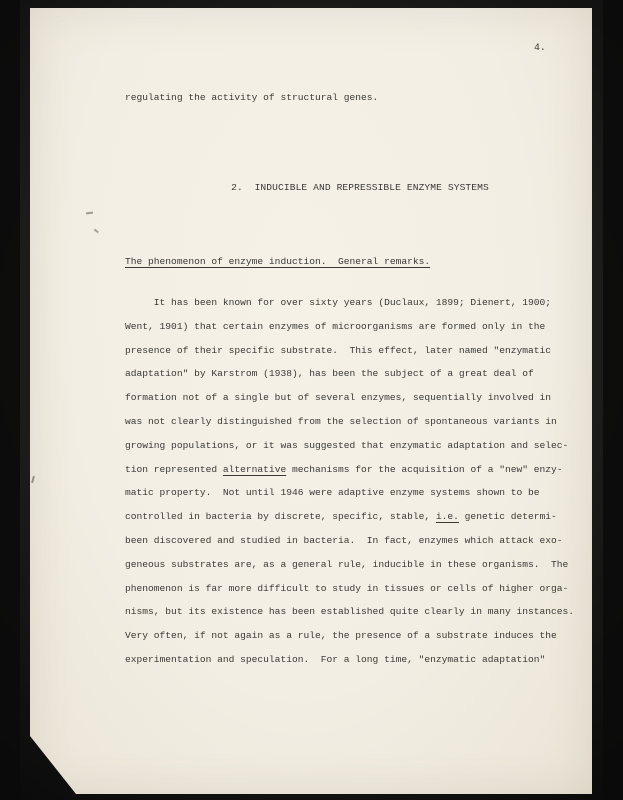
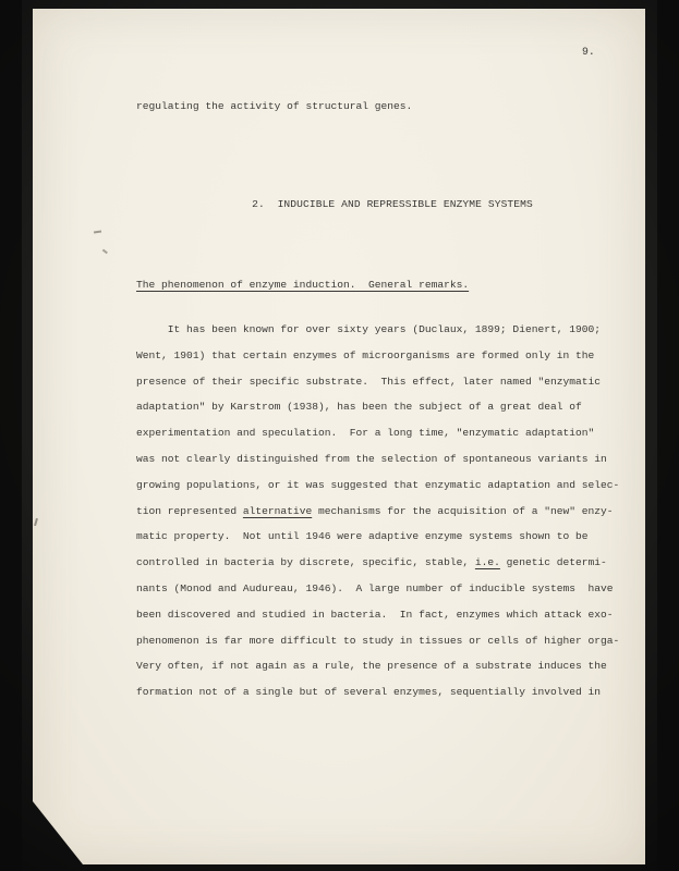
- 4.
+ 9.
  regulating the activity of structural genes.
  2. INDUCIBLE AND REPRESSIBLE ENZYME SYSTEMS
  The phenomenon of enzyme induction. General remarks.
  It has been known for over sixty years (Duclaux, 1899; Dienert, 1900;
  Went, 1901) that certain enzymes of microorganisms are formed only in the
  presence of their specific substrate. This effect, later named "enzymatic
  adaptation" by Karstrom (1938), has been the subject of a great deal of
- formation not of a single but of several enzymes, sequentially involved in
+ experimentation and speculation. For a long time, "enzymatic adaptation"
  was not clearly distinguished from the selection of spontaneous variants in
  growing populations, or it was suggested that enzymatic adaptation and selec-
  tion represented alternative mechanisms for the acquisition of a "new" enzy-
  matic property. Not until 1946 were adaptive enzyme systems shown to be
  controlled in bacteria by discrete, specific, stable, i.e. genetic determi-
+ nants (Monod and Audureau, 1946). A large number of inducible systems have
  been discovered and studied in bacteria. In fact, enzymes which attack exo-
- geneous substrates are, as a general rule, inducible in these organisms. The
  phenomenon is far more difficult to study in tissues or cells of higher orga-
- nisms, but its existence has been established quite clearly in many instances.
  Very often, if not again as a rule, the presence of a substrate induces the
- experimentation and speculation. For a long time, "enzymatic adaptation"
+ formation not of a single but of several enzymes, sequentially involved in
